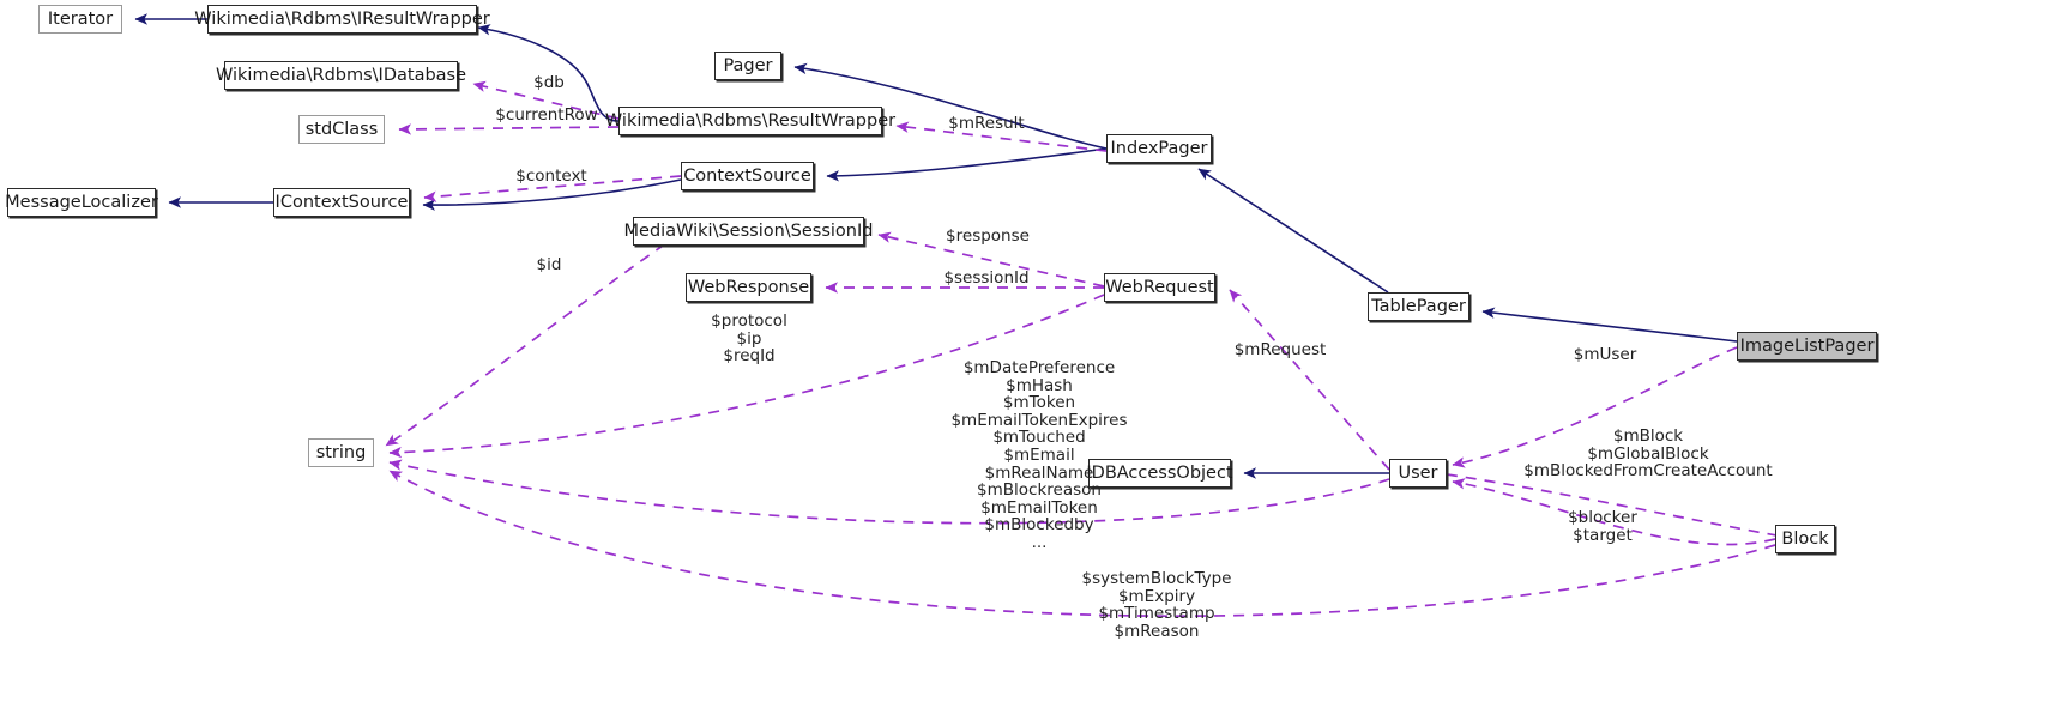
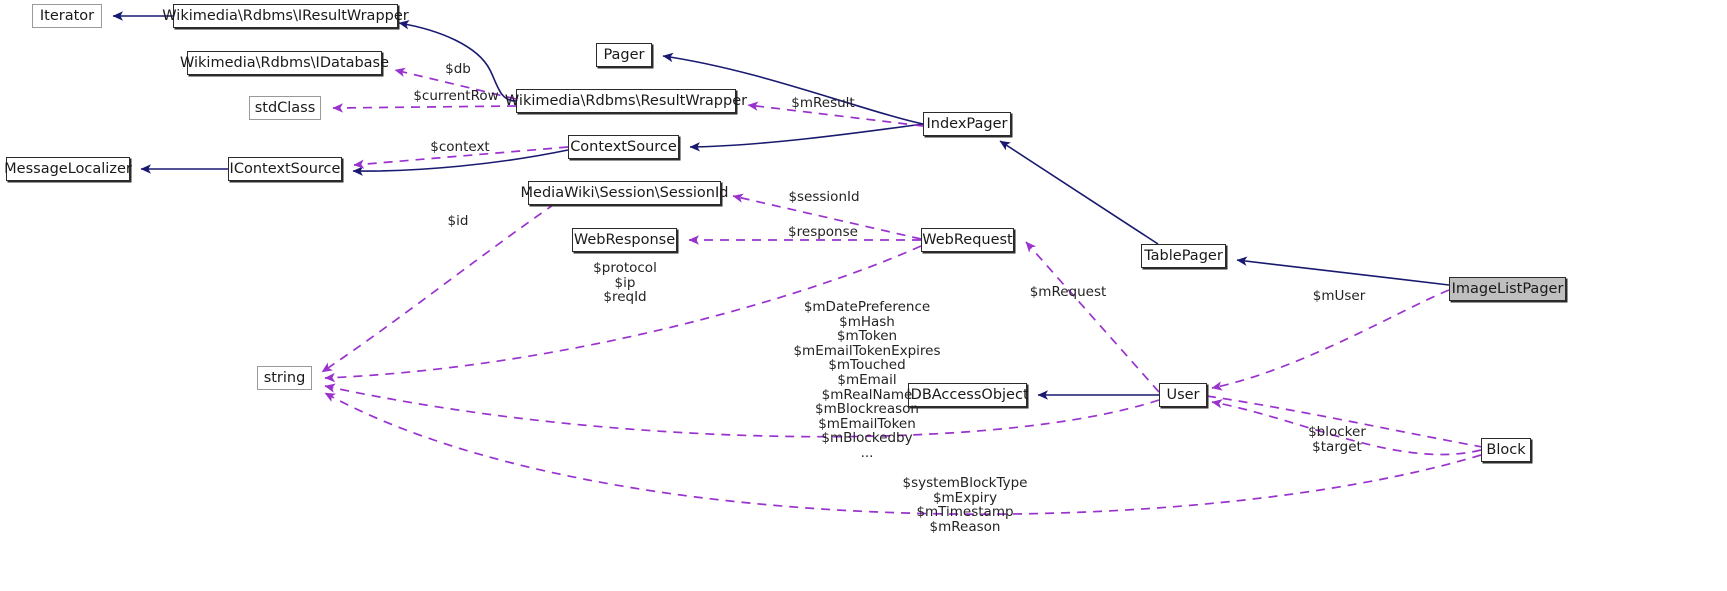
  Iterator
  Wikimedia\Rdbms\IResultWrapper
  Wikimedia\Rdbms\IDatabase
  Pager
  stdClass
  Wikimedia\Rdbms\ResultWrapper
  IndexPager
  ContextSource
  MessageLocalizer
  IContextSource
  MediaWiki\Session\SessionId
  WebResponse
  WebRequest
  TablePager
  ImageListPager
  string
  IDBAccessObject
  User
  Block
  $db
  $currentRow
  $mResult
  $context
- $response
+ $sessionId
  $id
- $sessionId
+ $response
  $protocol
  $ip
  $reqId
  $mRequest
  $mUser
  $mDatePreference
  $mHash
  $mToken
  $mEmailTokenExpires
  $mTouched
  $mEmail
  $mRealName
  $mBlockreason
  $mEmailToken
  $mBlockedby
  ...
- $mBlock
- $mGlobalBlock
- $mBlockedFromCreateAccount
  $blocker
  $target
  $systemBlockType
  $mExpiry
  $mTimestamp
  $mReason
